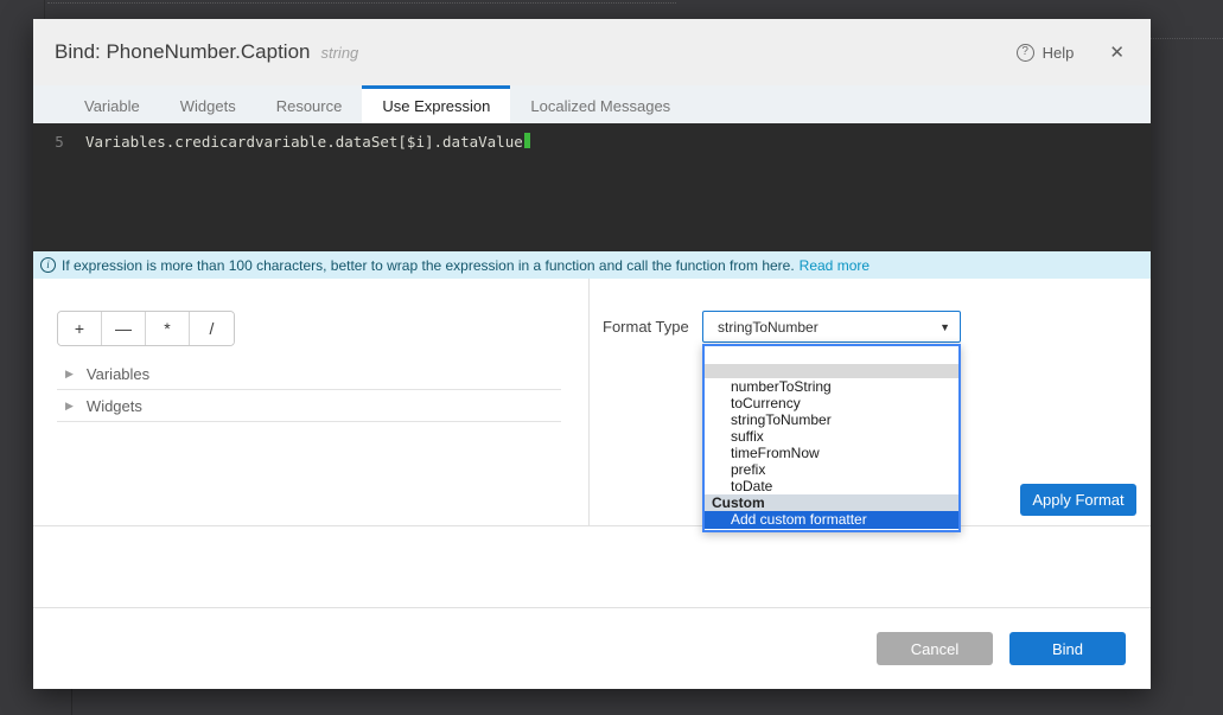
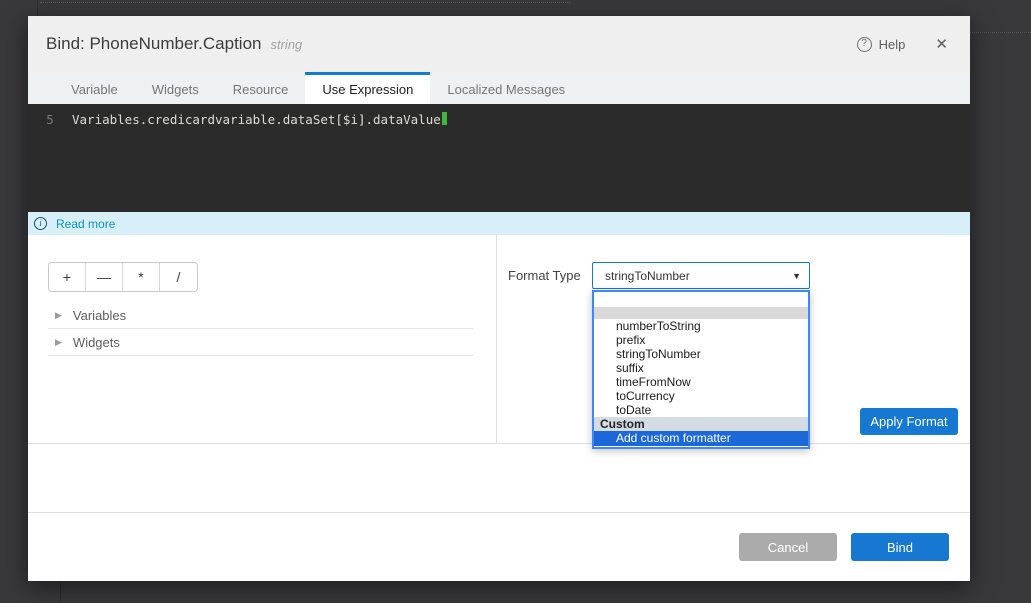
  Bind: PhoneNumber.Caption
  string
  ?
  Help
  ✕
  Variable
  Widgets
  Resource
  Use Expression
  Localized Messages
  5
  Variables.credicardvariable.dataSet[$i].dataValue
  i
- If expression is more than 100 characters, better to wrap the expression in a function and call the function from here.
  Read more
  +
  —
  *
  /
  ▶
  Variables
  ▶
  Widgets
  Format Type
  stringToNumber
  ▼
  numberToString
- toCurrency
+ prefix
  stringToNumber
  suffix
  timeFromNow
- prefix
+ toCurrency
  toDate
  Custom
  Add custom formatter
  Apply Format
  Cancel
  Bind
